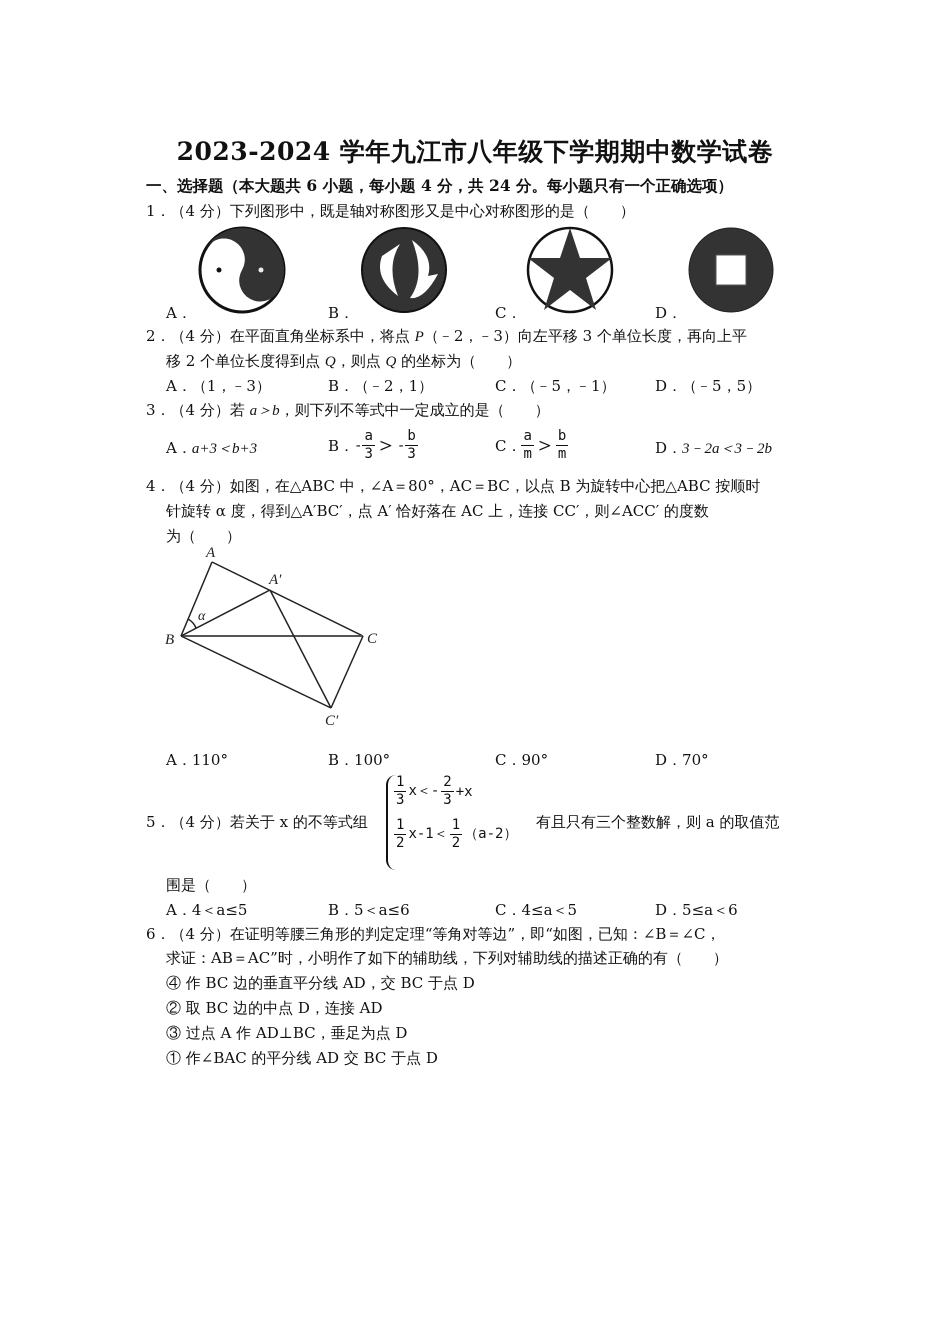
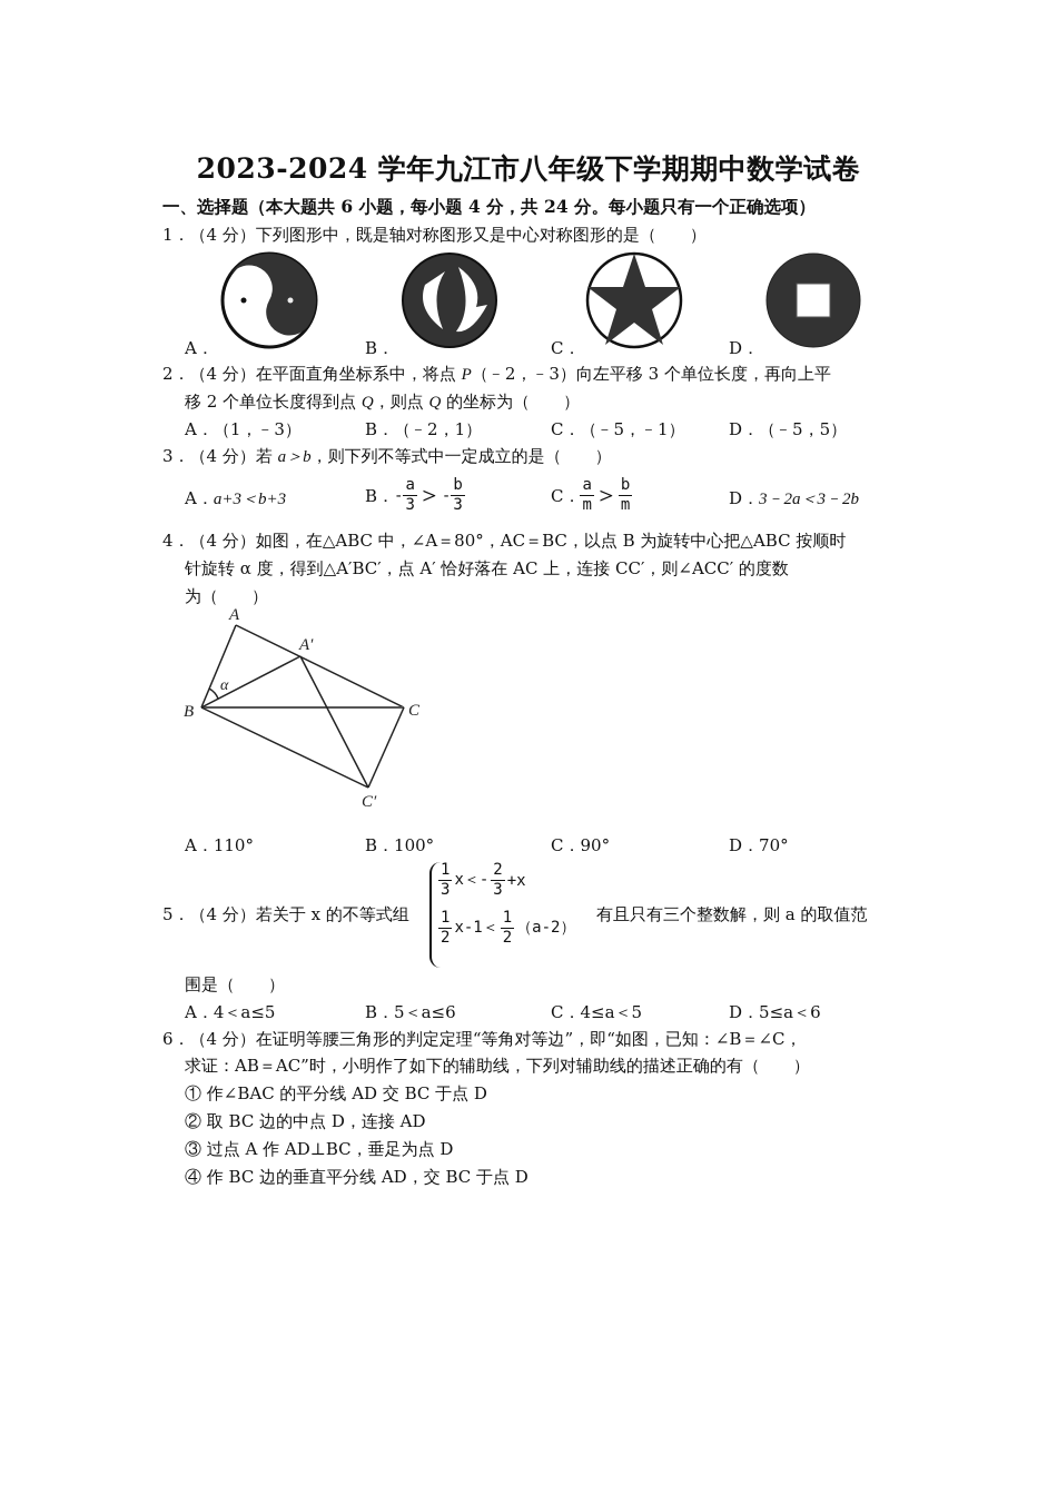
  2023-2024 学年九江市八年级下学期期中数学试卷
  一、选择题（本大题共 6 小题，每小题 4 分，共 24 分。每小题只有一个正确选项）
  1．（4 分）下列图形中，既是轴对称图形又是中心对称图形的是（ ）
  A．
  B．
  C．
  D．
  2．（4 分）在平面直角坐标系中，将点 P（﹣2，﹣3）向左平移 3 个单位长度，再向上平
  移 2 个单位长度得到点 Q，则点 Q 的坐标为（ ）
  A．（1，﹣3）
  B．（﹣2，1）
  C．（﹣5，﹣1）
  D．（﹣5，5）
  3．（4 分）若 a＞b，则下列不等式中一定成立的是（ ）
  A．a+3＜b+3
  B．
  -
  a
  3
  ＞
  -
  b
  3
  C．
  a
  m
  ＞
  b
  m
  D．3﹣2a＜3﹣2b
  4．（4 分）如图，在△ABC 中，∠A＝80°，AC＝BC，以点 B 为旋转中心把△ABC 按顺时
  针旋转 α 度，得到△A′BC′，点 A′ 恰好落在 AC 上，连接 CC′，则∠ACC′ 的度数
  为（ ）
  A
  A′
  B
  C
  C′
  α
  A．110°
  B．100°
  C．90°
  D．70°
  5．（4 分）若关于 x 的不等式组
  1
  3
  x＜-
  2
  3
  +x
  1
  2
  x-1＜
  1
  2
  （a-2）
  有且只有三个整数解，则 a 的取值范
  围是（ ）
  A．4＜a≤5
  B．5＜a≤6
  C．4≤a＜5
  D．5≤a＜6
  6．（4 分）在证明等腰三角形的判定定理“等角对等边”，即“如图，已知：∠B＝∠C，
  求证：AB＝AC”时，小明作了如下的辅助线，下列对辅助线的描述正确的有（ ）
- ④ 作 BC 边的垂直平分线 AD，交 BC 于点 D
+ ① 作∠BAC 的平分线 AD 交 BC 于点 D
  ② 取 BC 边的中点 D，连接 AD
  ③ 过点 A 作 AD⊥BC，垂足为点 D
- ① 作∠BAC 的平分线 AD 交 BC 于点 D
+ ④ 作 BC 边的垂直平分线 AD，交 BC 于点 D
